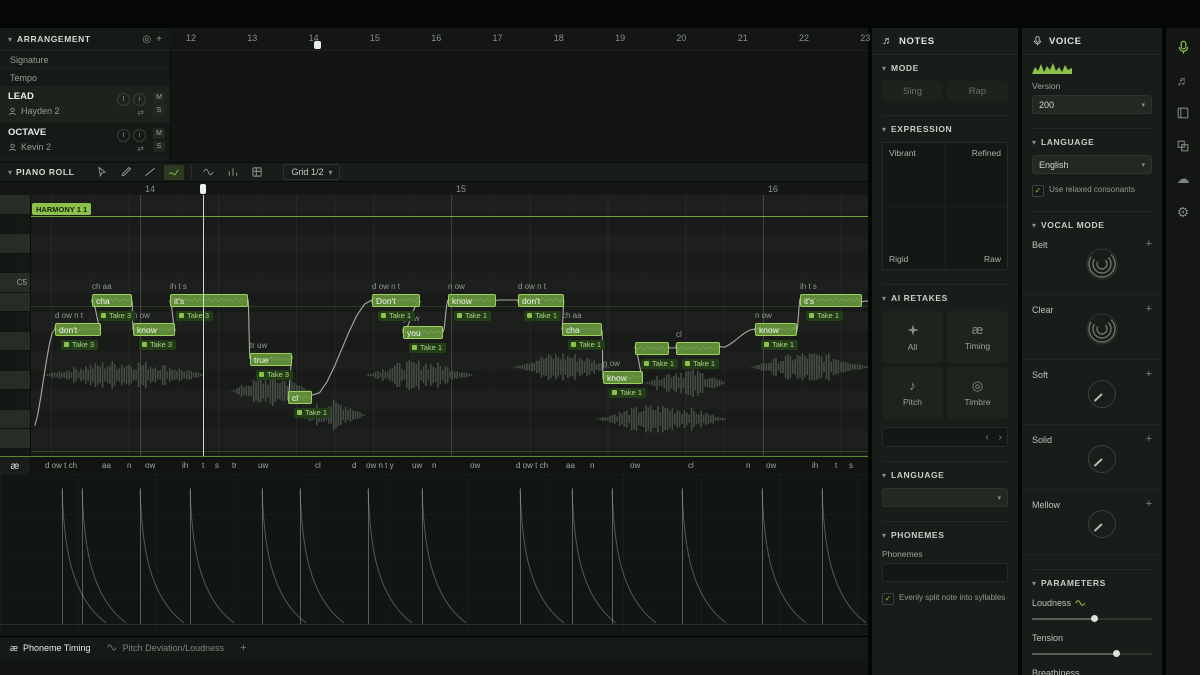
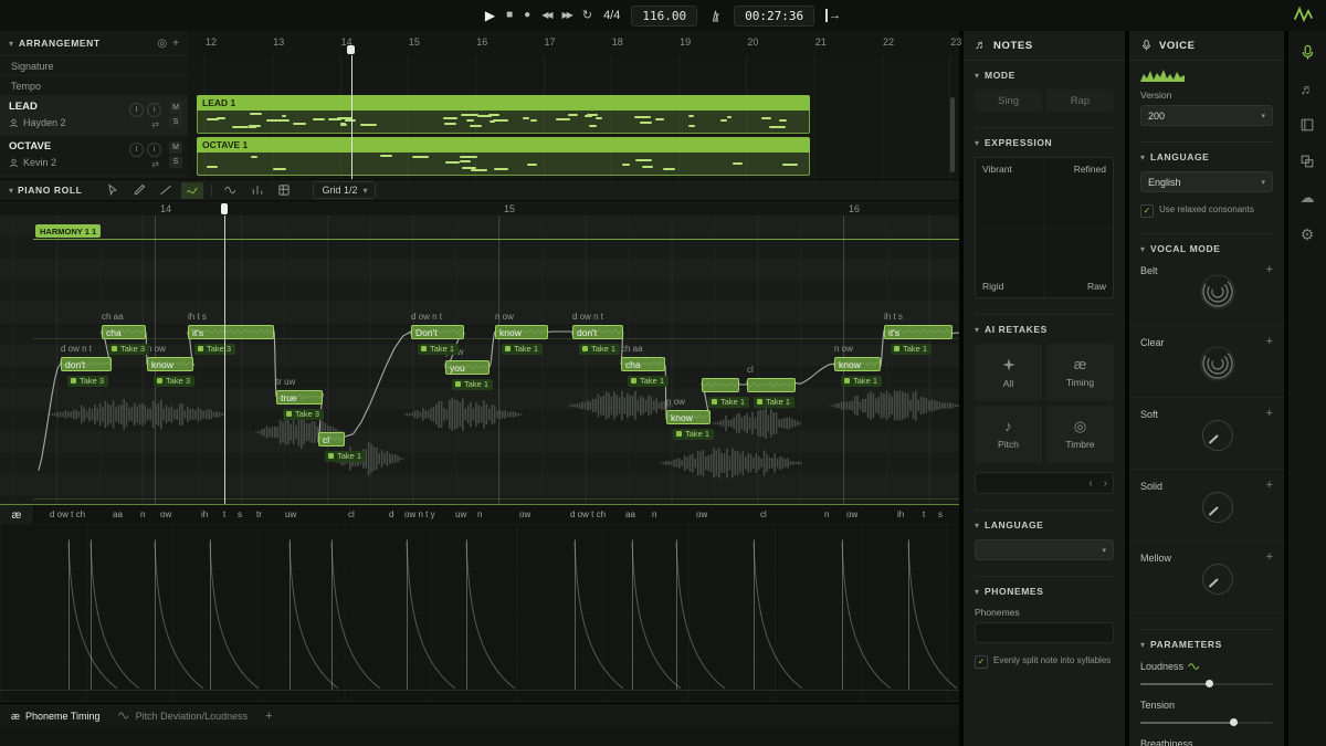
+ ▶
+ ■
+ ●
+ ◀◀
+ ▶▶
+ ↻
+ 4/4
+ 116.00
+ 00:27:36
+ →
  ▾
  ARRANGEMENT
  ◎
  +
  Signature
  Tempo
  LEAD
  Hayden 2
  ⇄
  OCTAVE
  Kevin 2
  ⇄
  12
  13
  14
  15
  16
  17
  18
  19
  20
  21
  22
  23
+ LEAD 1
+ OCTAVE 1
  ▾
  PIANO ROLL
  Grid 1/2
  ▾
  14
  15
  16
  d ow n t
  don't
  Take 3
  ch aa
  cha
  Take 3
  n ow
  know
  Take 3
  ih t s
  it's
  Take 3
  tr uw
  true
  Take 3
  cl
  Take 1
  d ow n t
  Don't
  Take 1
  you
  Take 1
  n ow
  know
  Take 1
  d ow n t
  don't
  Take 1
  ch aa
  cha
  Take 1
  n ow
  know
  Take 1
  Take 1
  cl
  Take 1
  n ow
  know
  Take 1
  ih t s
  it's
  Take 1
- C5
  HARMONY 1 1
  æ
  d ow t ch
  aa
  n
  ow
  ih
  t
  s
  tr
  uw
  cl
  d
  ow n t y
  uw
  n
  ow
  d ow t ch
  aa
  n
  ow
  cl
  n
  ow
  ih
  t
  s
  æ
  Phoneme Timing
  Pitch Deviation/Loudness
  +
  ♬
  NOTES
  ▾
  MODE
  Sing
  Rap
  ▾
  EXPRESSION
  Vibrant
  Refined
  Rigid
  Raw
  ▾
  AI RETAKES
  All
  æ
  Timing
  ♪
  Pitch
  ◎
  Timbre
  ‹
  ›
  ▾
  LANGUAGE
  ▾
  PHONEMES
  Phonemes
  ✓
  Evenly split note into syllables
  VOICE
  Version
  200
  ▾
  LANGUAGE
  English
  ✓
  Use relaxed consonants
  ▾
  VOCAL MODE
  Belt
  +
  Clear
  +
  Soft
  +
  Solid
  +
  Mellow
  +
  ▾
  PARAMETERS
  Loudness
  Tension
  Breathiness
  ♬
  ☁
  ⚙
